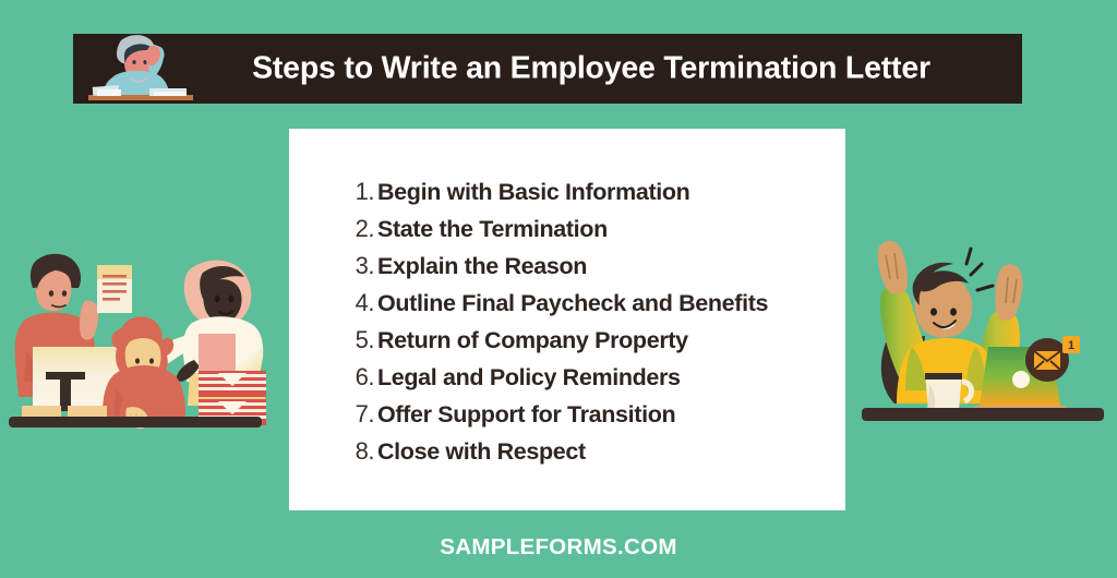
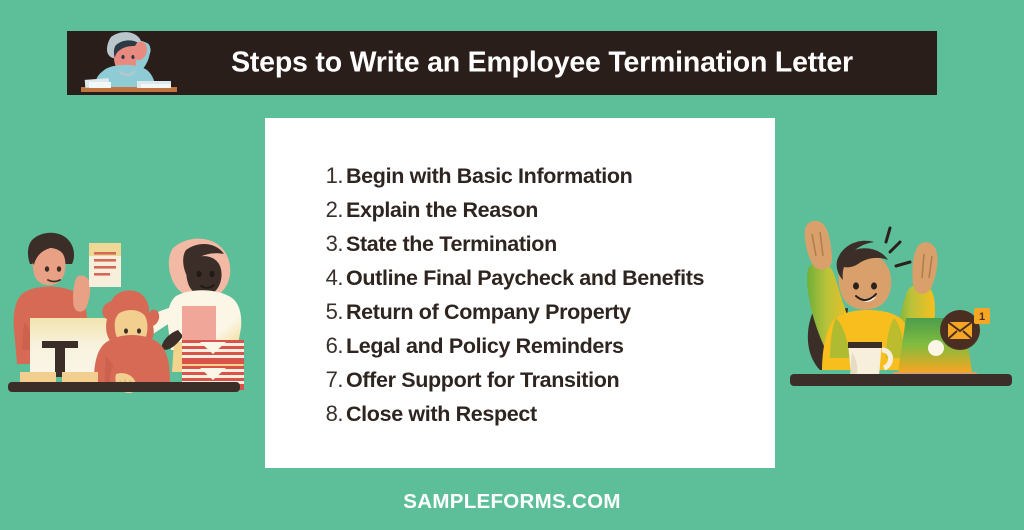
  1
  Steps to Write an Employee Termination Letter
  1.
  Begin with Basic Information
  2.
- State the Termination
+ Explain the Reason
  3.
- Explain the Reason
+ State the Termination
  4.
  Outline Final Paycheck and Benefits
  5.
  Return of Company Property
  6.
  Legal and Policy Reminders
  7.
  Offer Support for Transition
  8.
  Close with Respect
  SAMPLEFORMS.COM
